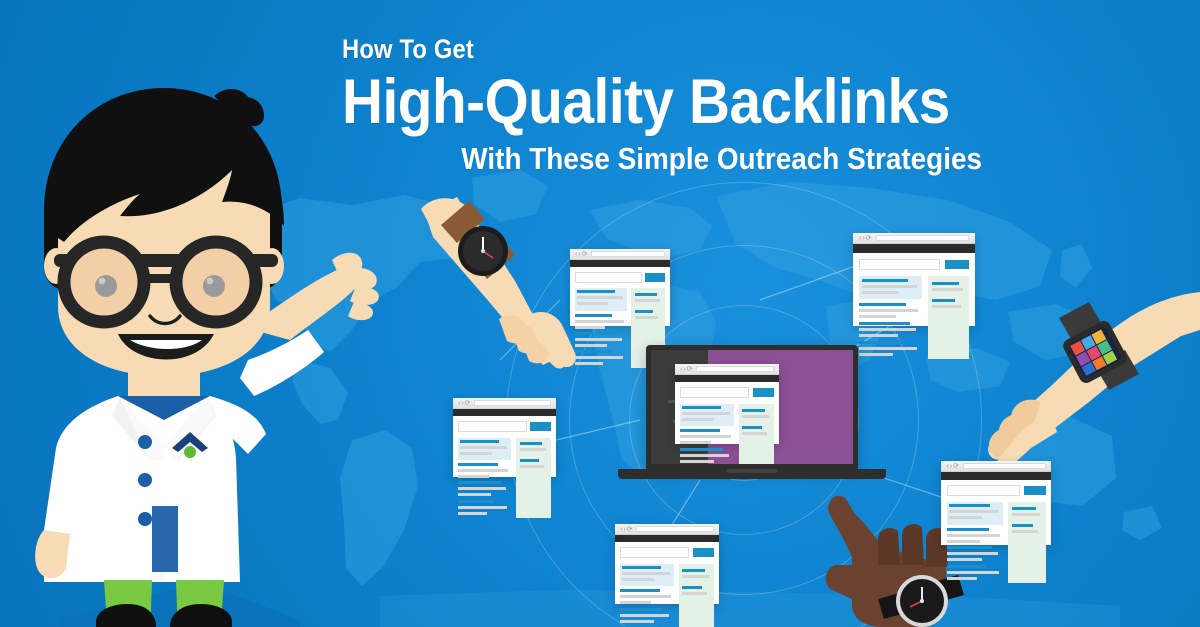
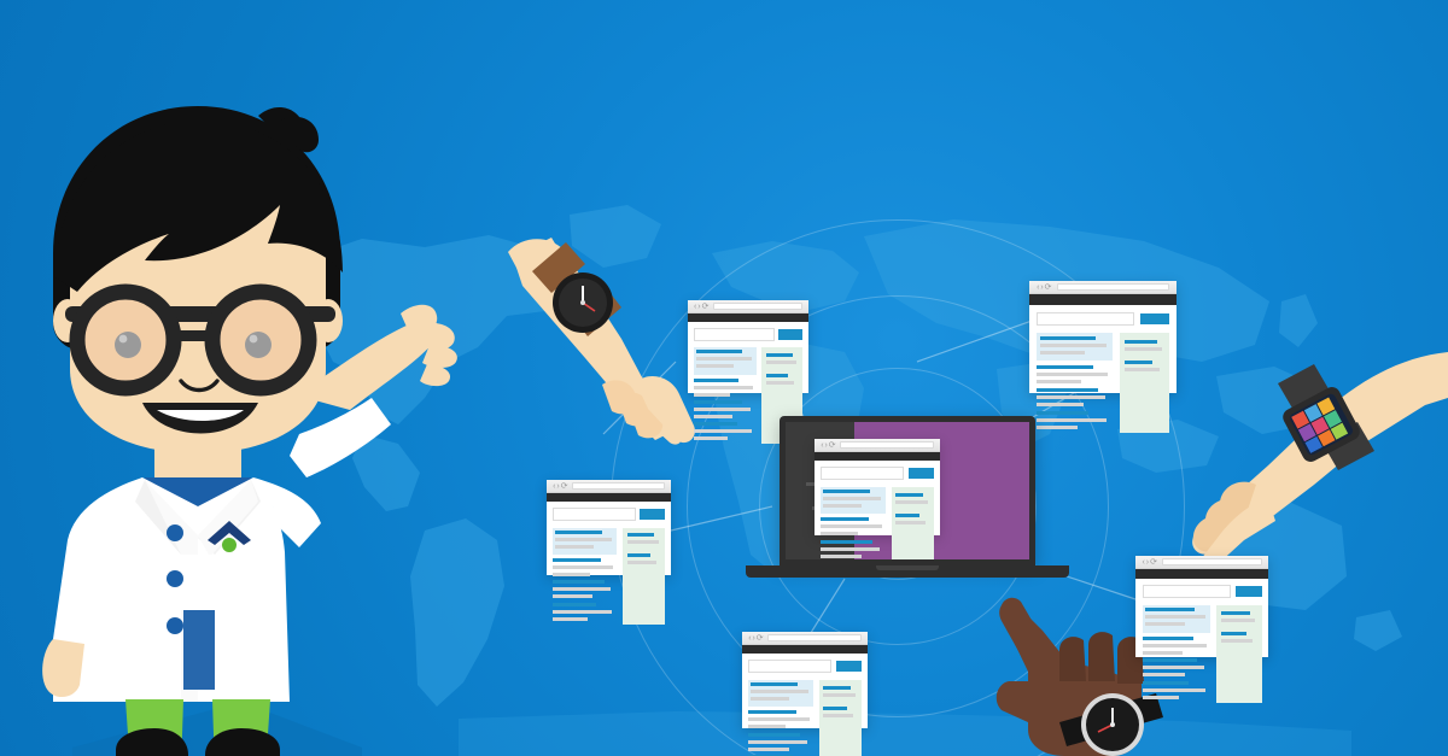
- How To Get
- High-Quality Backlinks
- With These Simple Outreach Strategies
